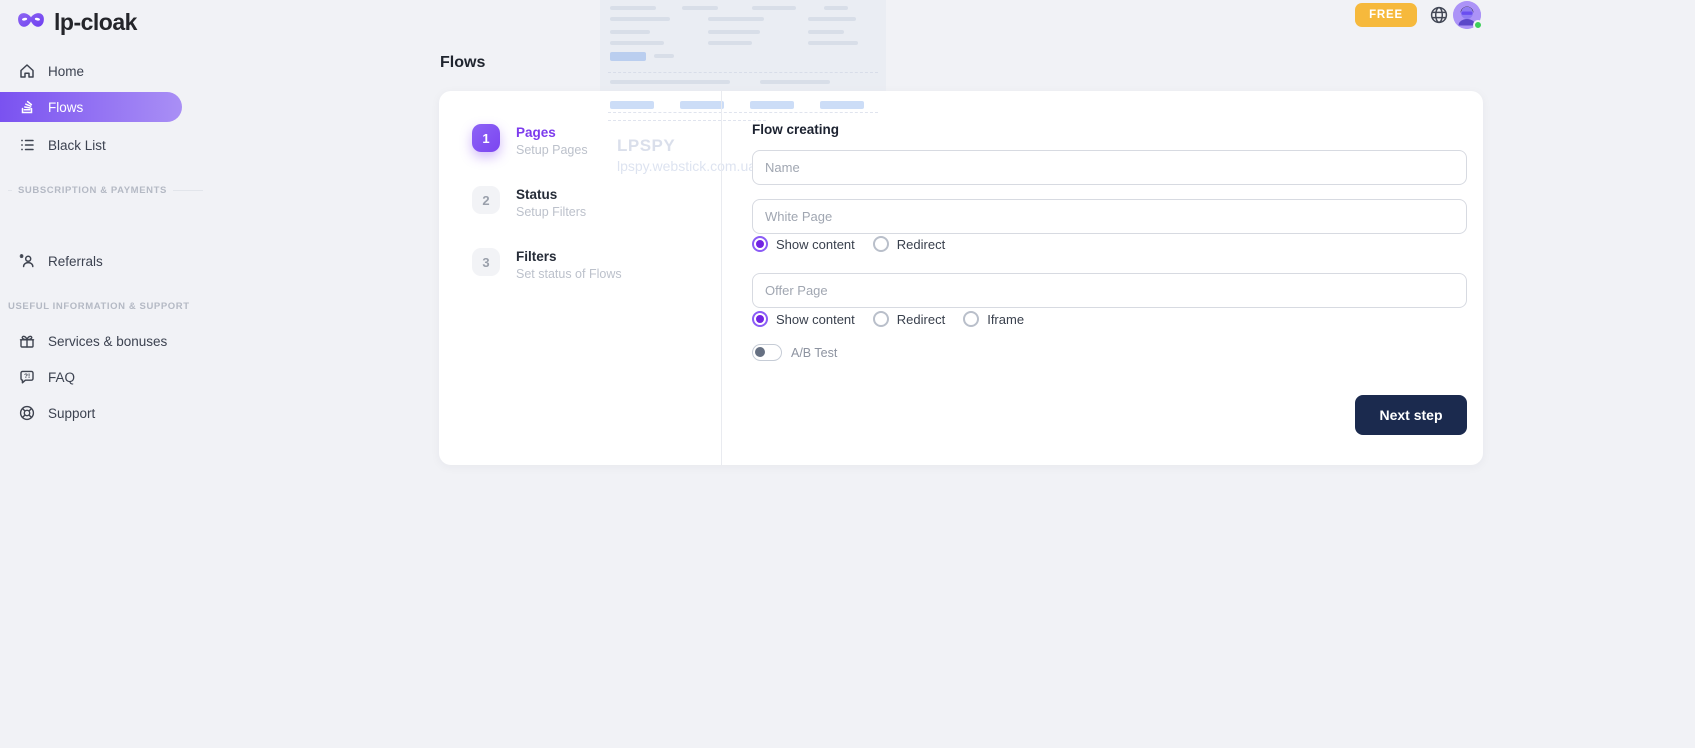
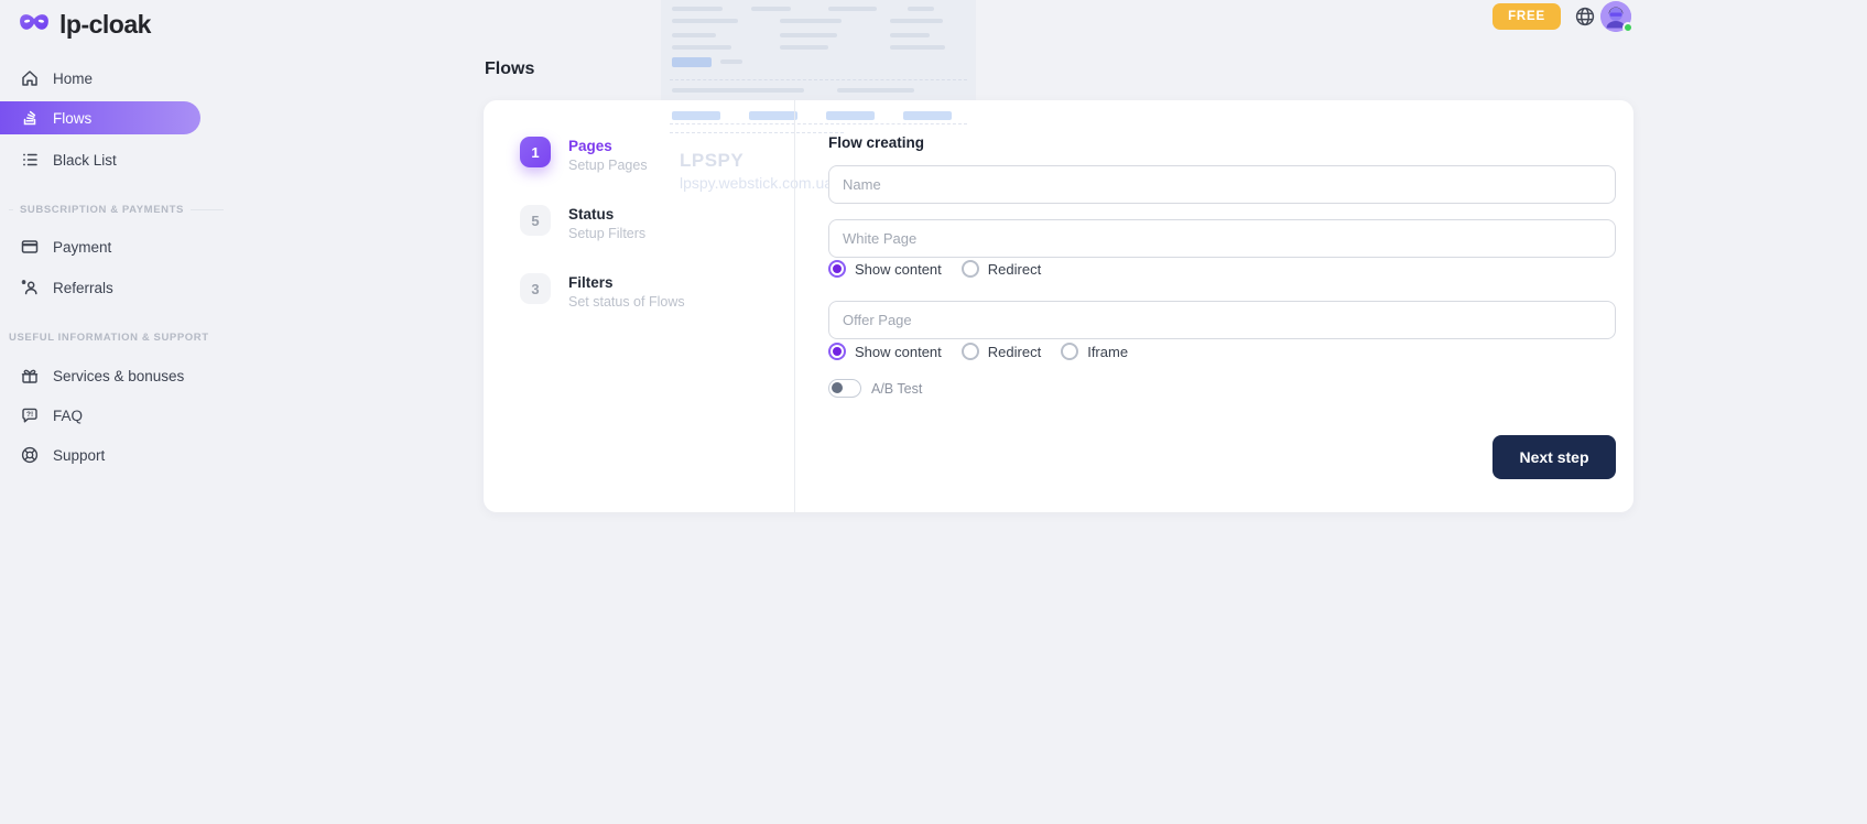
  lp-cloak
  Home
  Flows
  Black List
  SUBSCRIPTION & PAYMENTS
+ Payment
  Referrals
  USEFUL INFORMATION & SUPPORT
  Services & bonuses
  FAQ
  Support
  FREE
  Flows
  LPSPY
  lpspy.webstick.cm.u
  1
  Pages
  Setup Pages
- 2
+ 5
  Status
  Setup Filters
  3
  Filters
  Set status of Flows
  Flow creating
  Name
  White Page
  Show content
  Redirect
  Offer Page
  Show content
  Redirect
  Iframe
  A/B Test
  Next step
